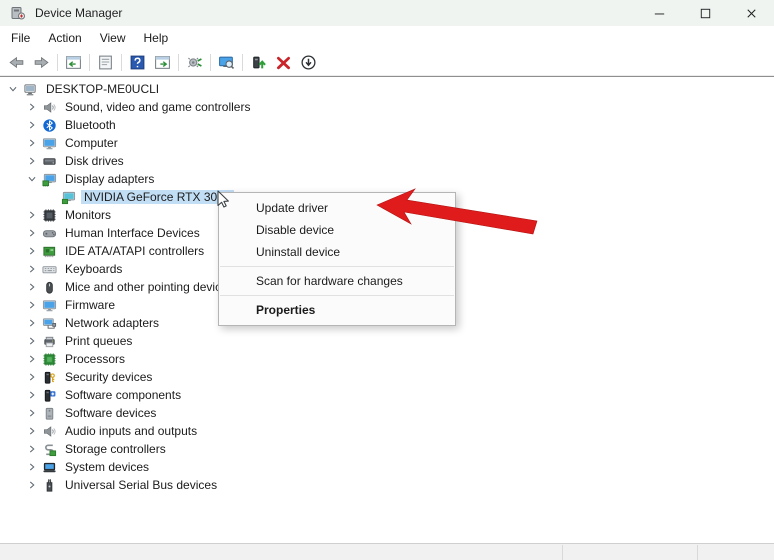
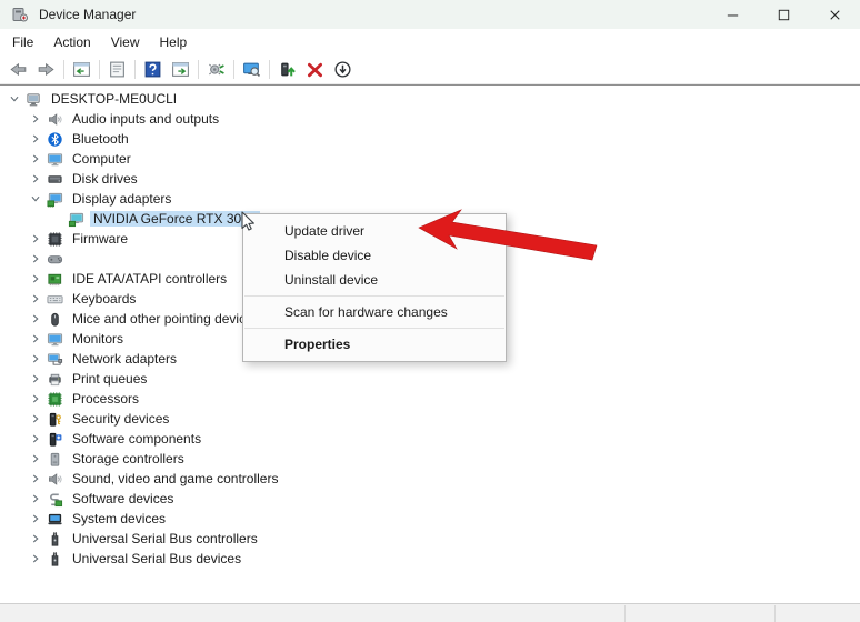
  Device Manager
  File
  Action
  View
  Help
  DESKTOP-ME0UCLI
- Sound, video and game controllers
+ Audio inputs and outputs
  Bluetooth
  Computer
  Disk drives
  Display adapters
  NVIDIA GeForce RTX 30
- Monitors
+ Firmware
- Human Interface Devices
  IDE ATA/ATAPI controllers
  Keyboards
  Mice and other pointing devi
- Firmware
+ Monitors
  Network adapters
  Print queues
  Processors
  Security devices
  Software components
- Software devices
+ Storage controllers
- Audio inputs and outputs
+ Sound, video and game controllers
- Storage controllers
+ Software devices
  System devices
+ Universal Serial Bus controllers
  Universal Serial Bus devices
  Update driver
  Disable device
  Uninstall device
  Scan for hardware changes
  Properties
